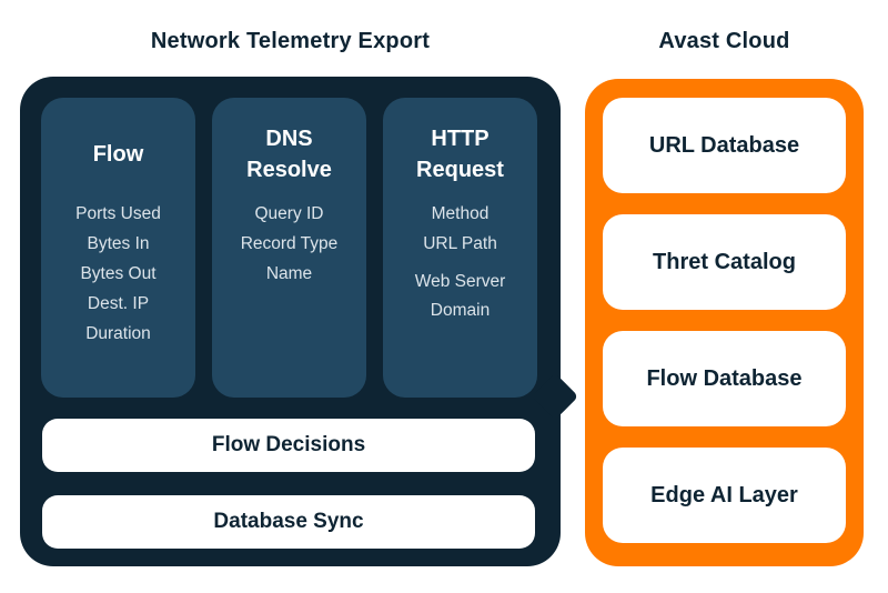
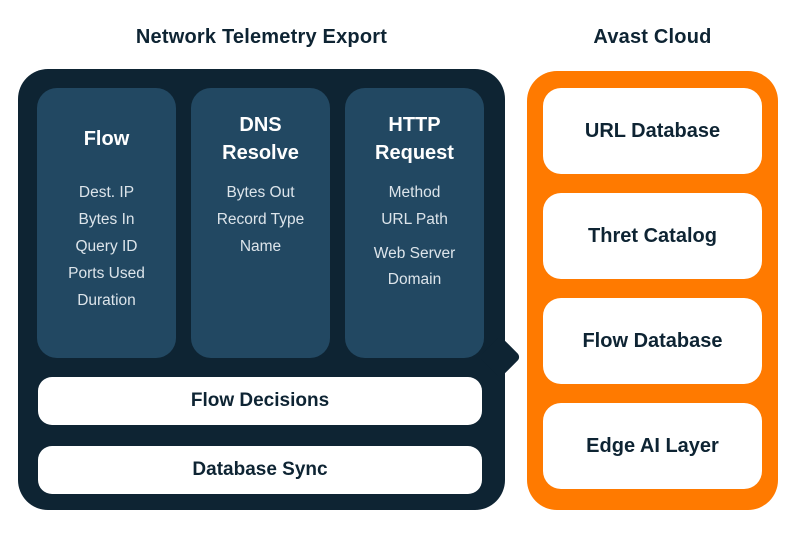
  Network Telemetry Export
  Avast Cloud
  Flow
- Ports Used
+ Dest. IP
  Bytes In
- Bytes Out
+ Query ID
- Dest. IP
+ Ports Used
  Duration
  DNS Resolve
- Query ID
+ Bytes Out
  Record Type
  Name
  HTTP Request
  Method
  URL Path
  Web Server Domain
  Flow Decisions
  Database Sync
  URL Database
  Thret Catalog
  Flow Database
  Edge AI Layer
